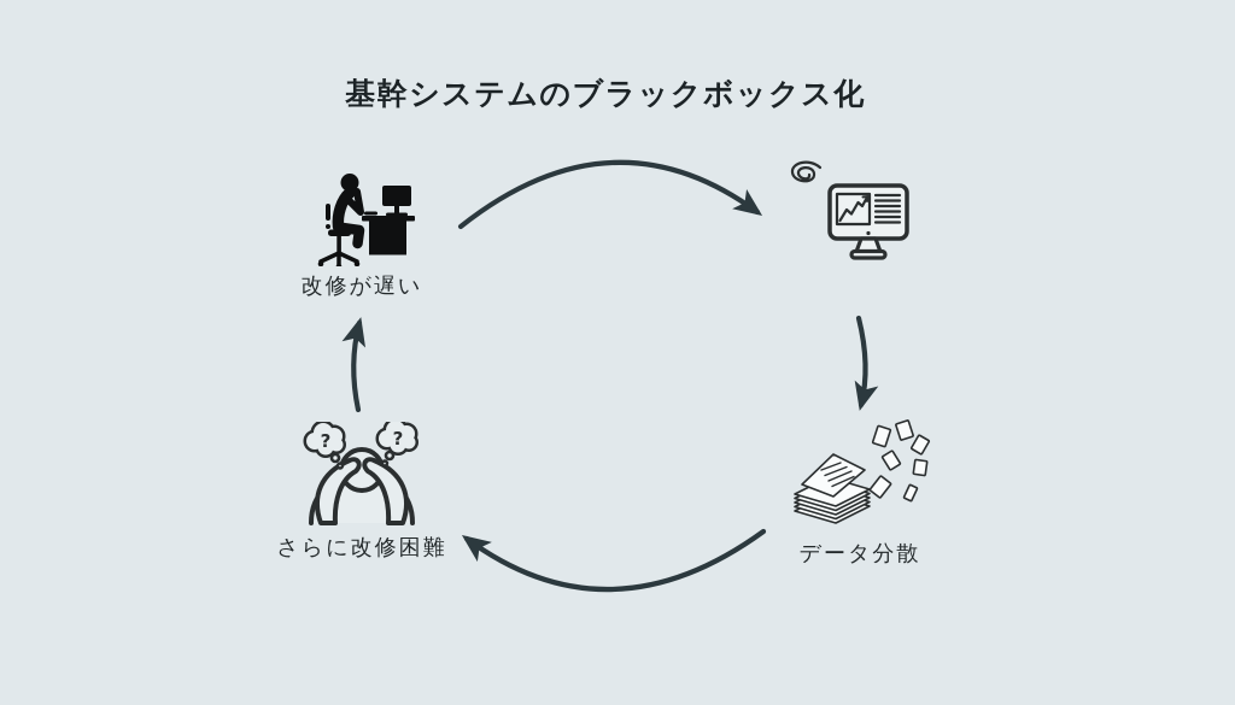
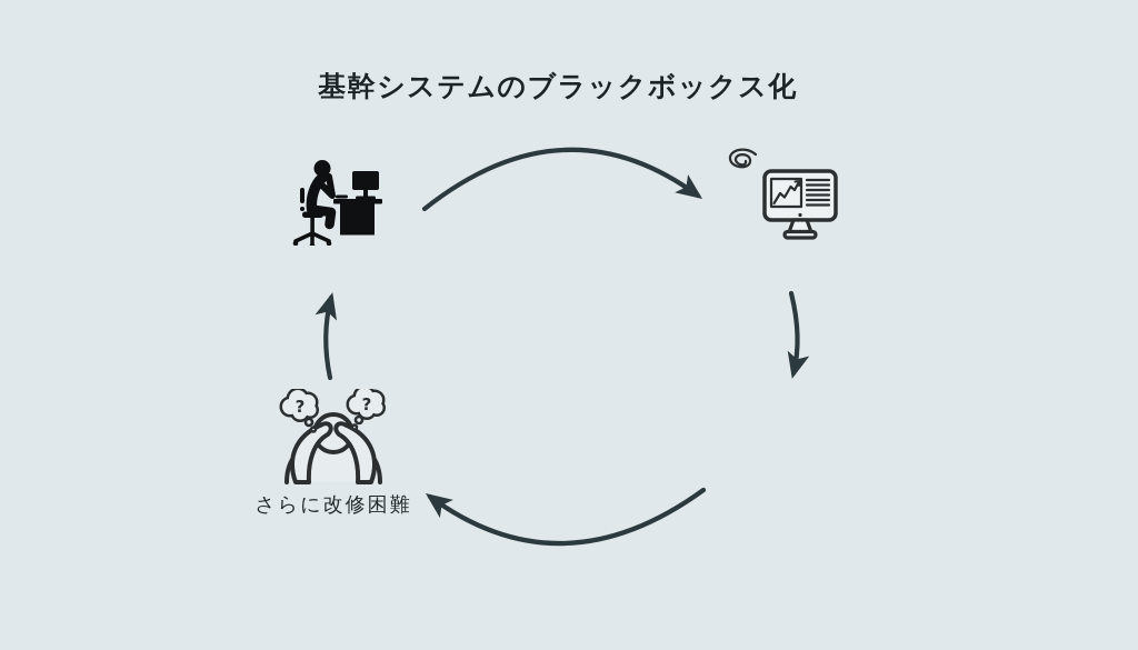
  基幹システムのブラックボックス化
- 改修が遅い
- データ分散
  ?
  ?
  さらに改修困難
